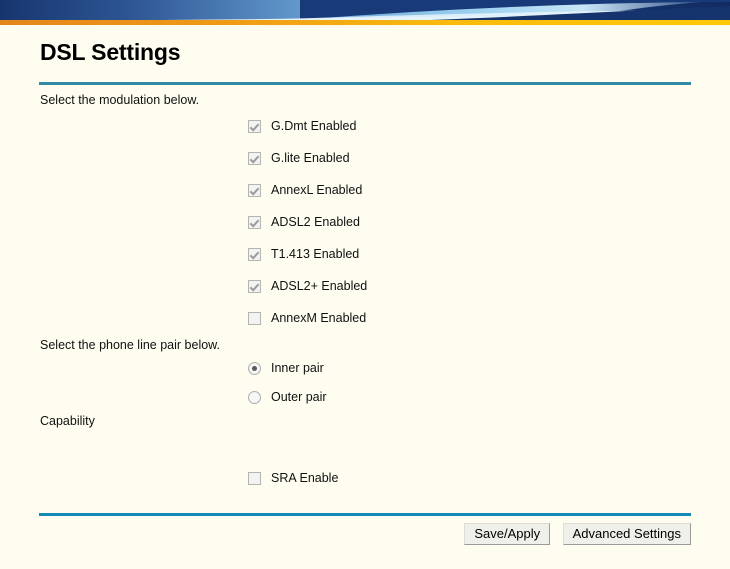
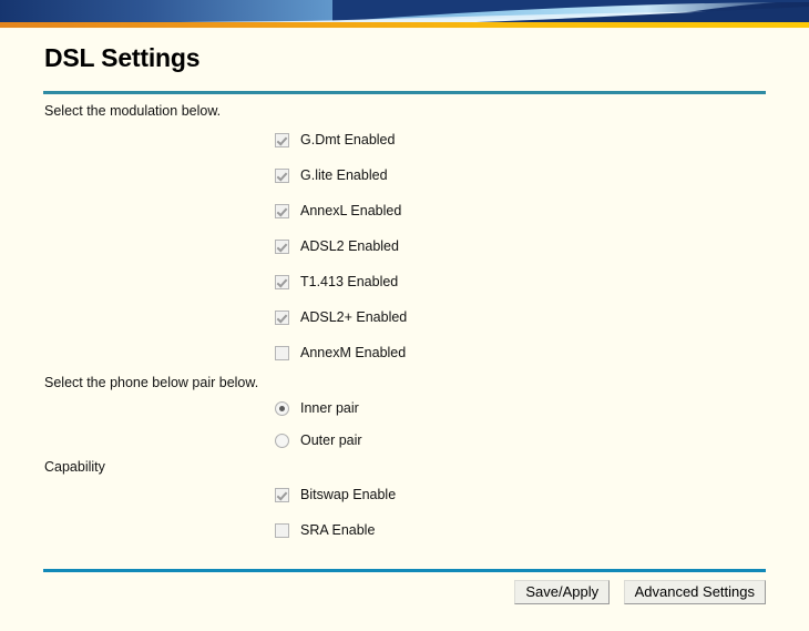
  DSL Settings
  Select the modulation below.
  G.Dmt Enabled
  G.lite Enabled
  AnnexL Enabled
  ADSL2 Enabled
  T1.413 Enabled
  ADSL2+ Enabled
  AnnexM Enabled
- Select the phone line pair below.
+ Select the phone below pair below.
  Inner pair
  Outer pair
  Capability
+ Bitswap Enable
  SRA Enable
  Save/Apply Advanced Settings
